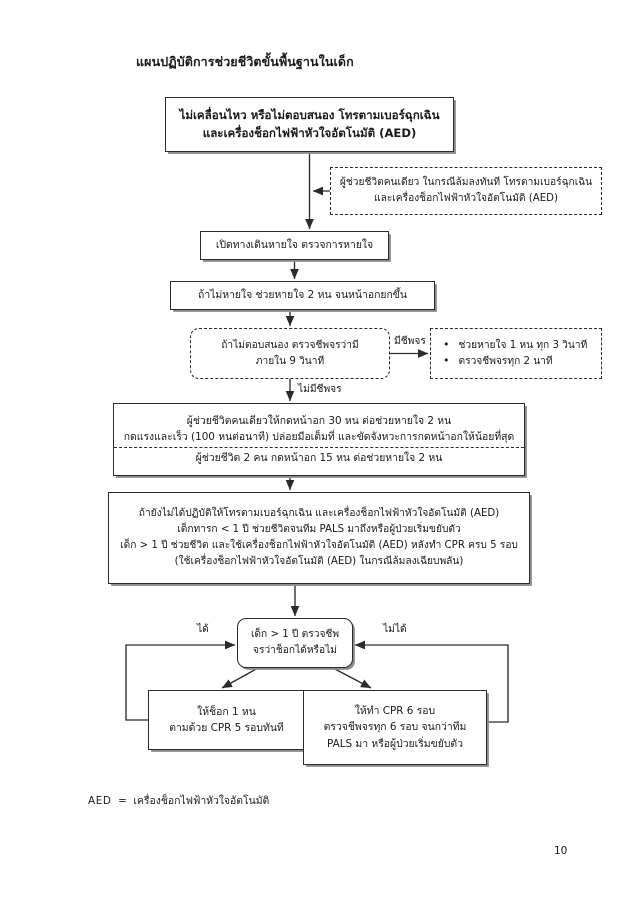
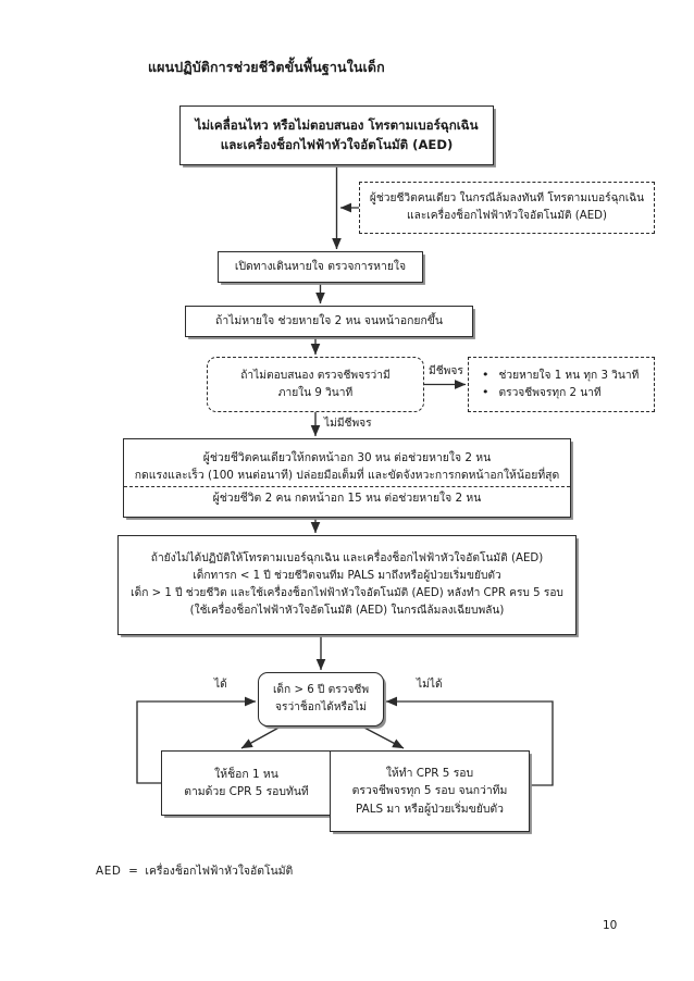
  แผนปฏิบัติการช่วยชีวิตขั้นพื้นฐานในเด็ก
  ไม่เคลื่อนไหว หรือไม่ตอบสนอง โทรตามเบอร์ฉุกเฉิน
  และเครื่องช็อกไฟฟ้าหัวใจอัตโนมัติ (AED)
  ผู้ช่วยชีวิตคนเดียว ในกรณีล้มลงทันที โทรตามเบอร์ฉุกเฉิน
  และเครื่องช็อกไฟฟ้าหัวใจอัตโนมัติ (AED)
  เปิดทางเดินหายใจ ตรวจการหายใจ
  ถ้าไม่หายใจ ช่วยหายใจ 2 หน จนหน้าอกยกขึ้น
  ถ้าไม่ตอบสนอง ตรวจชีพจรว่ามี
  ภายใน 9 วินาที
  •
  ช่วยหายใจ 1 หน ทุก 3 วินาที
  •
  ตรวจชีพจรทุก 2 นาที
  ผู้ช่วยชีวิตคนเดียวให้กดหน้าอก 30 หน ต่อช่วยหายใจ 2 หน
  กดแรงและเร็ว (100 หนต่อนาที) ปล่อยมือเต็มที่ และขัดจังหวะการกดหน้าอกให้น้อยที่สุด
  ผู้ช่วยชีวิต 2 คน กดหน้าอก 15 หน ต่อช่วยหายใจ 2 หน
  ถ้ายังไม่ได้ปฏิบัติให้โทรตามเบอร์ฉุกเฉิน และเครื่องช็อกไฟฟ้าหัวใจอัตโนมัติ (AED)
  เด็กทารก < 1 ปี ช่วยชีวิตจนทีม PALS มาถึงหรือผู้ป่วยเริ่มขยับตัว
  เด็ก > 1 ปี ช่วยชีวิต และใช้เครื่องช็อกไฟฟ้าหัวใจอัตโนมัติ (AED) หลังทำ CPR ครบ 5 รอบ
  (ใช้เครื่องช็อกไฟฟ้าหัวใจอัตโนมัติ (AED) ในกรณีล้มลงเฉียบพลัน)
- เด็ก > 1 ปี ตรวจชีพ
+ เด็ก > 6 ปี ตรวจชีพ
  จรว่าช็อกได้หรือไม่
  ให้ช็อก 1 หน
  ตามด้วย CPR 5 รอบทันที
- ให้ทำ CPR 6 รอบ
+ ให้ทำ CPR 5 รอบ
- ตรวจชีพจรทุก 6 รอบ จนกว่าทีม
+ ตรวจชีพจรทุก 5 รอบ จนกว่าทีม
  PALS มา หรือผู้ป่วยเริ่มขยับตัว
  มีชีพจร
  ไม่มีชีพจร
  ได้
  ไม่ได้
  AED = เครื่องช็อกไฟฟ้าหัวใจอัตโนมัติ
  10
